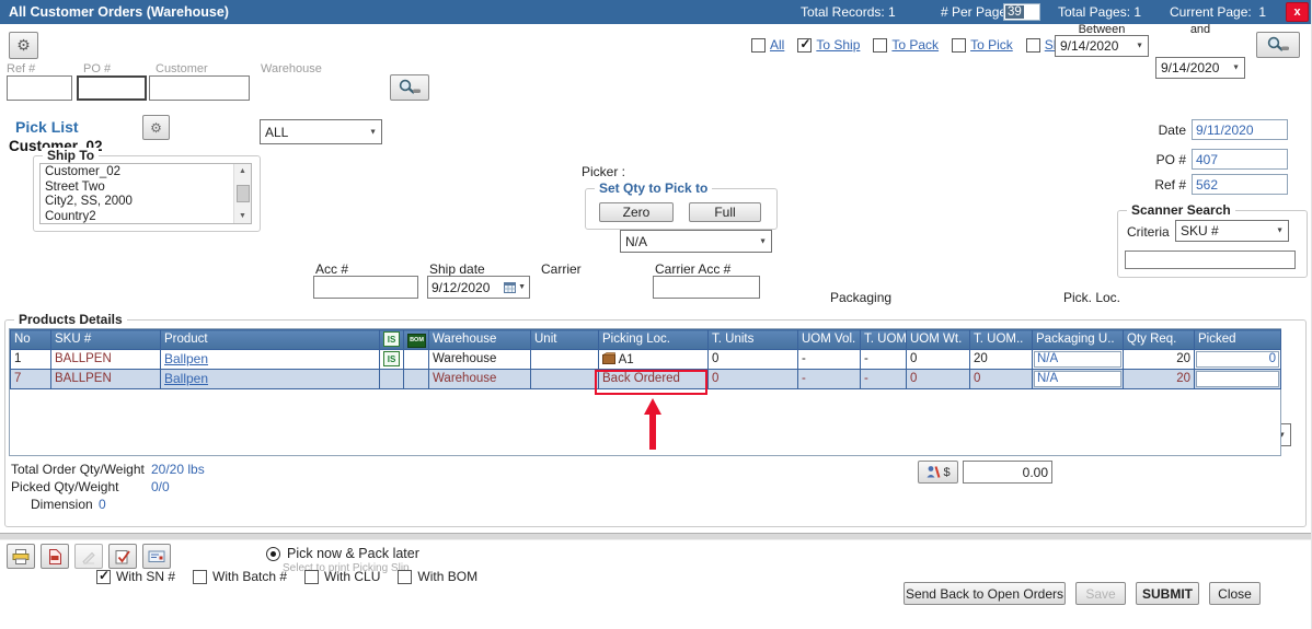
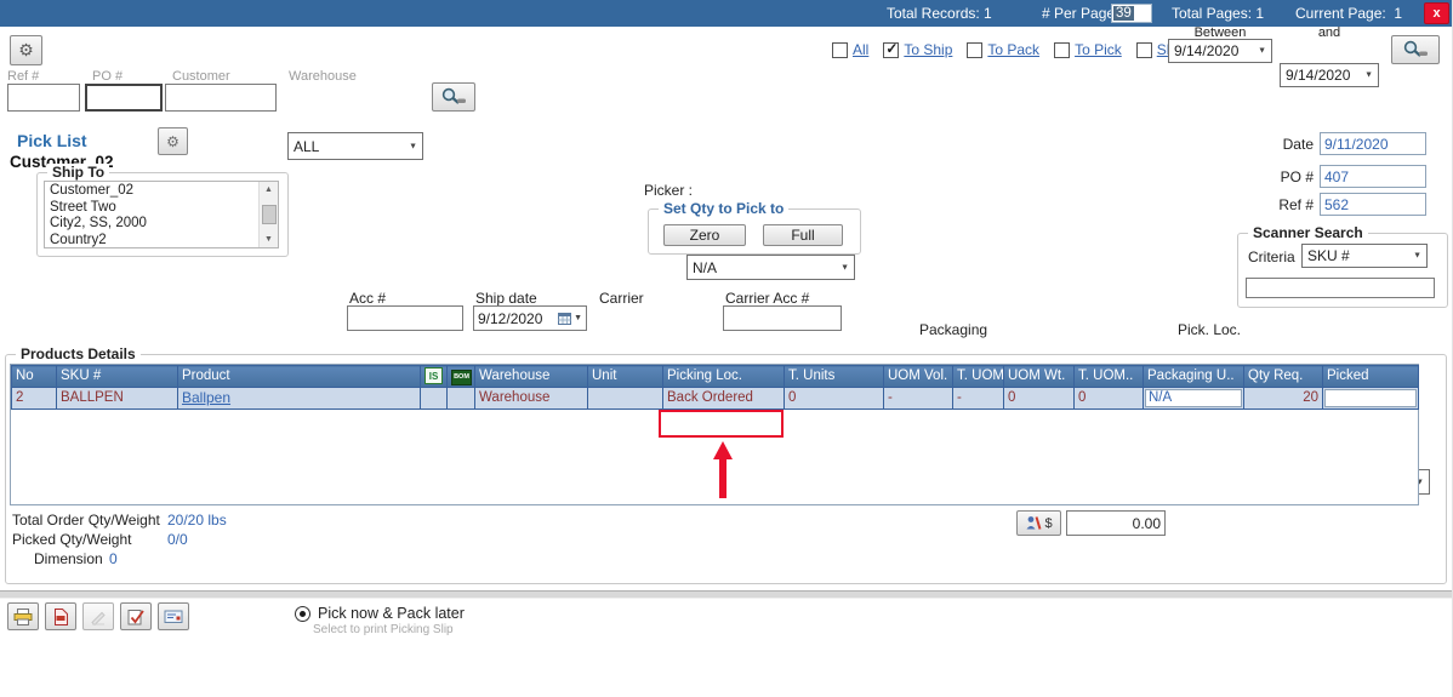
- All Customer Orders (Warehouse)
  Total Records: 1
  # Per Pag
  39
  Total Pages: 1
  Current Page: 1
  x
  ⚙
  All
  To Ship
  To Pack
  To Pick
  Between
  and
  9/14/2020
  9/14/2020
  Ref #
  PO #
  Customer
  Warehouse
  ALL
  Pick List
  ⚙
  Customer_02
  Ship To
  Customer_02
  Street Two
  City2, SS, 2000
  Country2
  Picker :
  N/A
  Set Qty to Pick to
  Zero
  Full
  Date
  9/11/2020
  PO #
  407
  Ref #
  562
  Scanner Search
  Criteria
  SKU #
  Acc #
  Ship date
  9/12/2020
  Carrier
  Carrier Acc #
  Packaging
  Pick. Loc.
  Products Details
  No	SKU #	Product	IS		Warehouse	Unit	Picking Loc.	T. Units	UOM Vol.	T. UOM	UOM Wt.	T. UOM..	Packaging U..	Qty Req.	Picked
- 1	BALLPEN	Ballpen	IS		Warehouse		A1	0	-	-	0	20	N/A	20	0
- 7	BALLPEN	Ballpen			Warehouse		Back Ordered	0	-	-	0	0	N/A	20
+ 2	BALLPEN	Ballpen			Warehouse		Back Ordered	0	-	-	0	0	N/A	20
  Total Order Qty/Weight
  20/20 lbs
  Picked Qty/Weight
  0/0
  Dimension
  0
  $
  0.00
  Pick now & Pack later
  Select to print Picking Slip
- With SN #
- With Batch #
- With CLU
- With BOM
- Send Back to Open Orders
- Save
- SUBMIT
- Close
